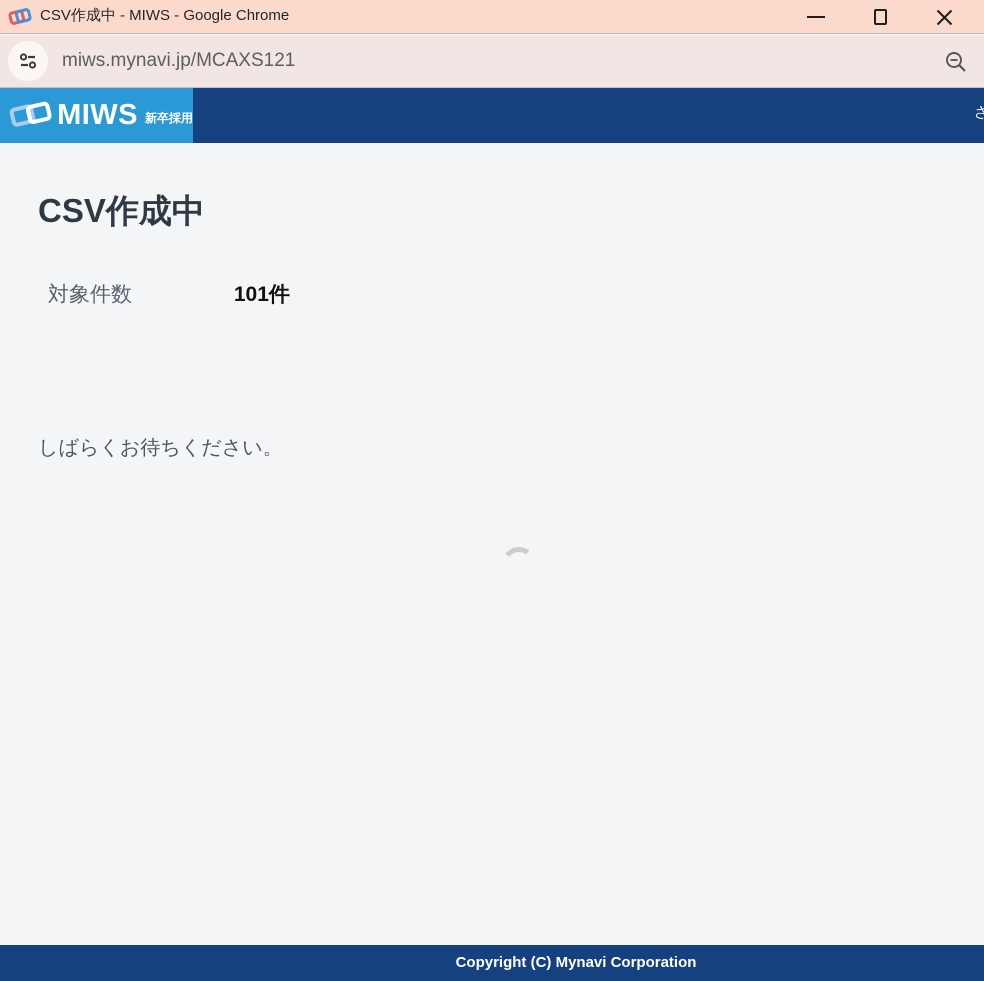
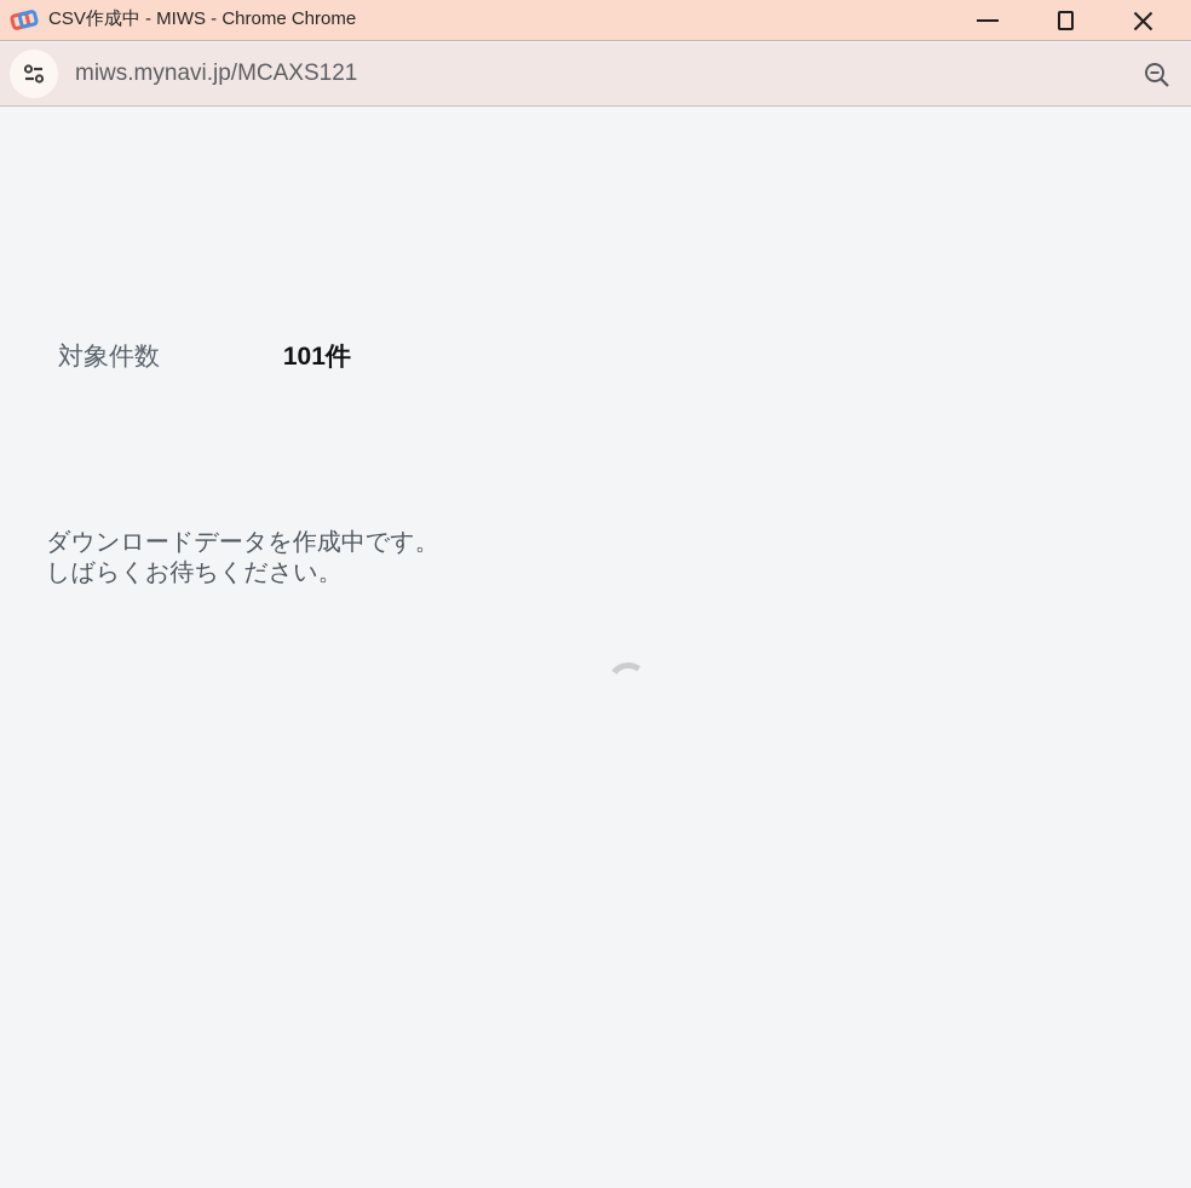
- CSV作成中 - MIWS - Google Chrome
+ CSV作成中 - MIWS - Chrome Chrome
  miws.mynavi.jp/MCAXS121
- MIWS
- 新卒採用
- さ
- CSV作成中
  対象件数 101件
+ ダウンロードデータを作成中です。
  しばらくお待ちください。
- Copyright (C) Mynavi Corporation
